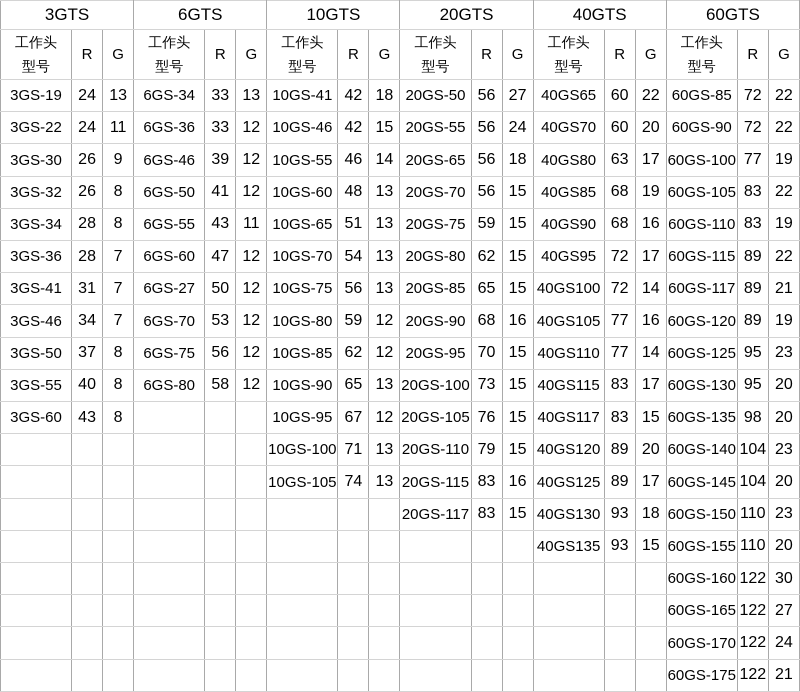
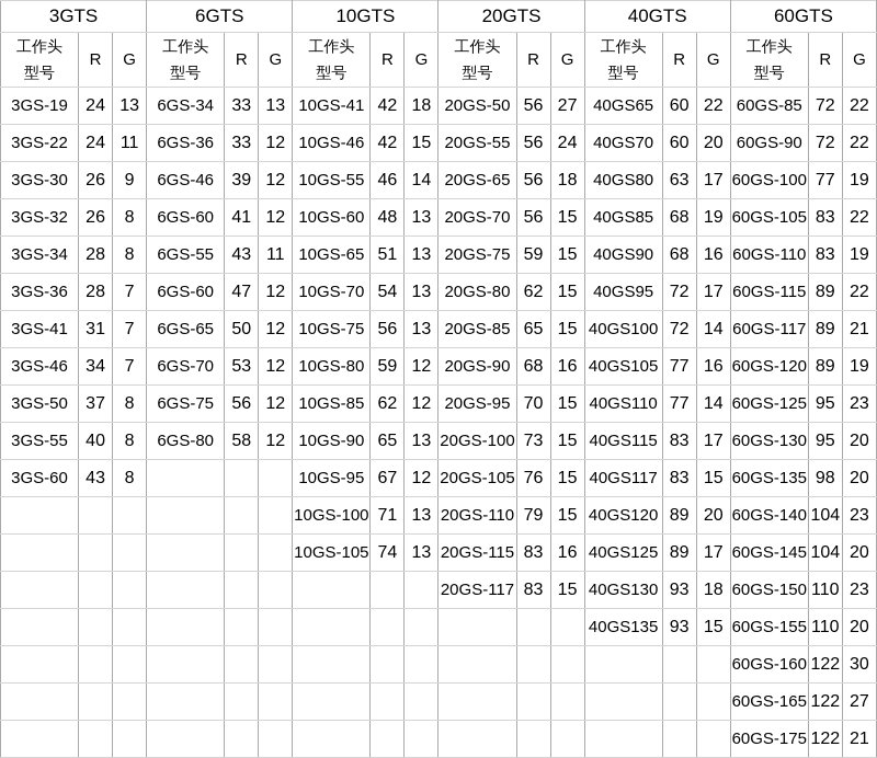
  3GTS	6GTS	10GTS	20GTS	40GTS	60GTS
  工作头型号	R	G	工作头型号	R	G	工作头型号	R	G	工作头型号	R	G	工作头型号	R	G	工作头型号	R	G
  3GS-19	24	13	6GS-34	33	13	10GS-41	42	18	20GS-50	56	27	40GS65	60	22	60GS-85	72	22
  3GS-22	24	11	6GS-36	33	12	10GS-46	42	15	20GS-55	56	24	40GS70	60	20	60GS-90	72	22
  3GS-30	26	9	6GS-46	39	12	10GS-55	46	14	20GS-65	56	18	40GS80	63	17	60GS-100	77	19
- 3GS-32	26	8	6GS-50	41	12	10GS-60	48	13	20GS-70	56	15	40GS85	68	19	60GS-105	83	22
+ 3GS-32	26	8	6GS-60	41	12	10GS-60	48	13	20GS-70	56	15	40GS85	68	19	60GS-105	83	22
  3GS-34	28	8	6GS-55	43	11	10GS-65	51	13	20GS-75	59	15	40GS90	68	16	60GS-110	83	19
  3GS-36	28	7	6GS-60	47	12	10GS-70	54	13	20GS-80	62	15	40GS95	72	17	60GS-115	89	22
- 3GS-41	31	7	6GS-27	50	12	10GS-75	56	13	20GS-85	65	15	40GS100	72	14	60GS-117	89	21
+ 3GS-41	31	7	6GS-65	50	12	10GS-75	56	13	20GS-85	65	15	40GS100	72	14	60GS-117	89	21
  3GS-46	34	7	6GS-70	53	12	10GS-80	59	12	20GS-90	68	16	40GS105	77	16	60GS-120	89	19
  3GS-50	37	8	6GS-75	56	12	10GS-85	62	12	20GS-95	70	15	40GS110	77	14	60GS-125	95	23
  3GS-55	40	8	6GS-80	58	12	10GS-90	65	13	20GS-100	73	15	40GS115	83	17	60GS-130	95	20
  3GS-60	43	8				10GS-95	67	12	20GS-105	76	15	40GS117	83	15	60GS-135	98	20
  						10GS-100	71	13	20GS-110	79	15	40GS120	89	20	60GS-140	104	23
  						10GS-105	74	13	20GS-115	83	16	40GS125	89	17	60GS-145	104	20
  									20GS-117	83	15	40GS130	93	18	60GS-150	110	23
  												40GS135	93	15	60GS-155	110	20
  															60GS-160	122	30
  															60GS-165	122	27
- 															60GS-170	122	24
  															60GS-175	122	21
